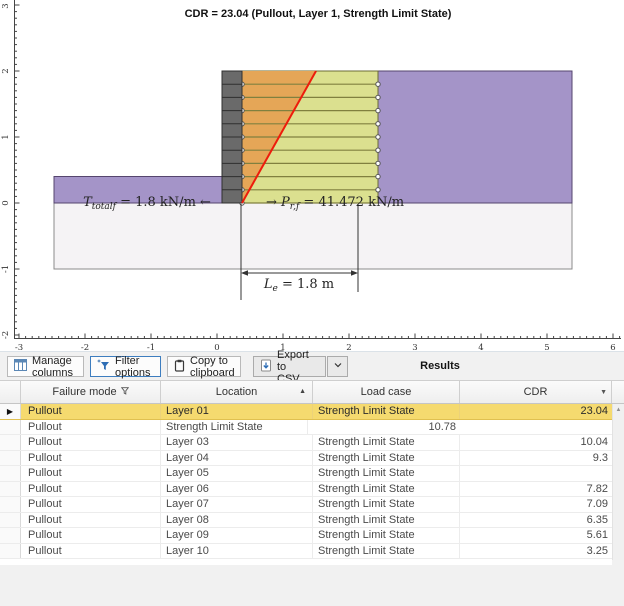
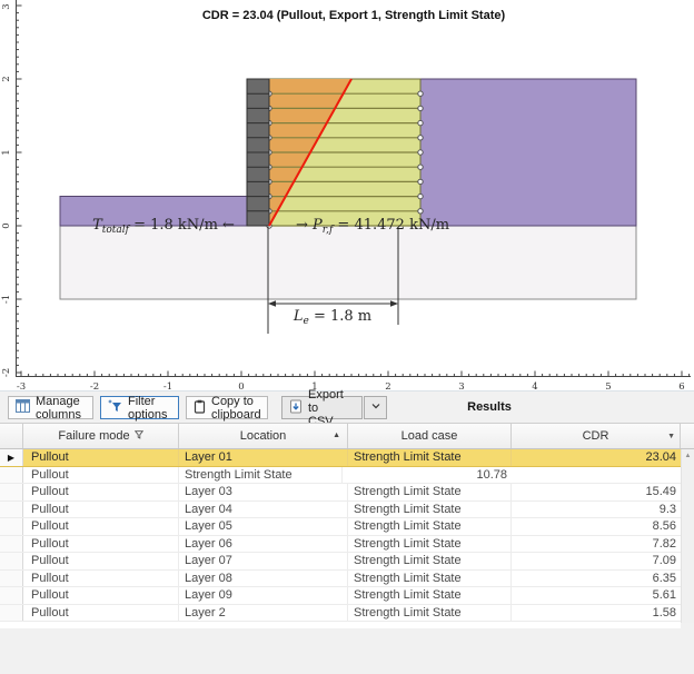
- CDR = 23.04 (Pullout, Layer 1, Strength Limit State)
+ CDR = 23.04 (Pullout, Export 1, Strength Limit State)
  -3
  -2
  -1
  0
  1
  2
  3
  4
  5
  6
  Le = 1.8 m
  Ttotalf = 1.8 kN/m ←
  → Pr,f = 41.472 kN/m
  Manage columns
  Filter options
  Copy to clipboard
  Export to CSV...
  Results
  Failure mode
  Location
  Load case
  CDR
  ▶
  Pullout
  Layer 01
  Strength Limit State
  23.04
  Pullout
  Strength Limit State
  10.78
  Pullout
  Layer 03
  Strength Limit State
- 10.04
+ 15.49
  Pullout
  Layer 04
  Strength Limit State
  9.3
  Pullout
  Layer 05
  Strength Limit State
+ 8.56
  Pullout
  Layer 06
  Strength Limit State
  7.82
  Pullout
  Layer 07
  Strength Limit State
  7.09
  Pullout
  Layer 08
  Strength Limit State
  6.35
  Pullout
  Layer 09
  Strength Limit State
  5.61
  Pullout
- Layer 10
+ Layer 2
  Strength Limit State
- 3.25
+ 1.58
